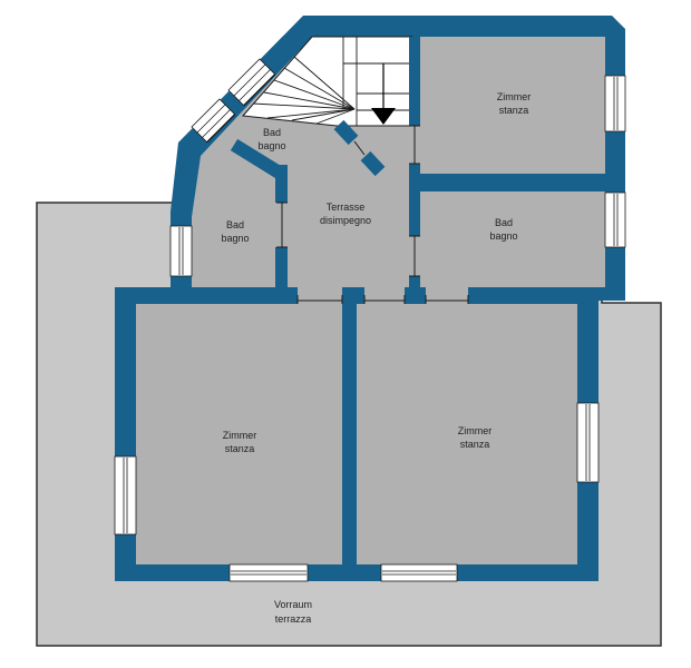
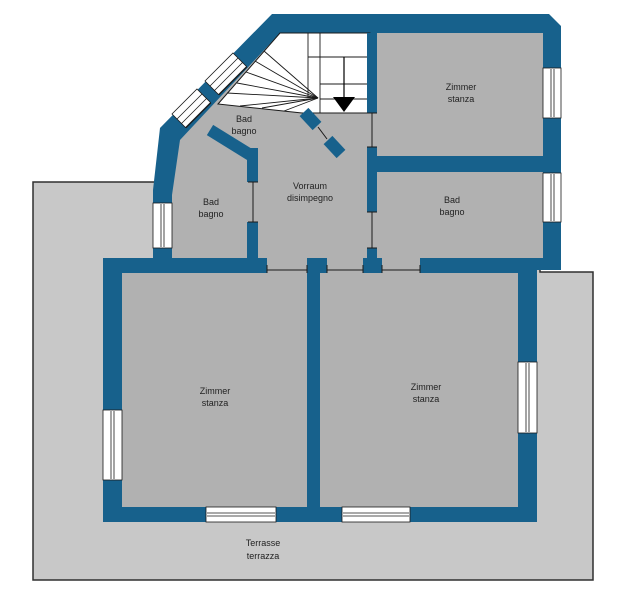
  Bad
  bagno
  Bad
  bagno
- Terrasse
+ Vorraum
  disimpegno
  Zimmer
  stanza
  Bad
  bagno
  Zimmer
  stanza
  Zimmer
  stanza
- Vorraum
+ Terrasse
  terrazza
